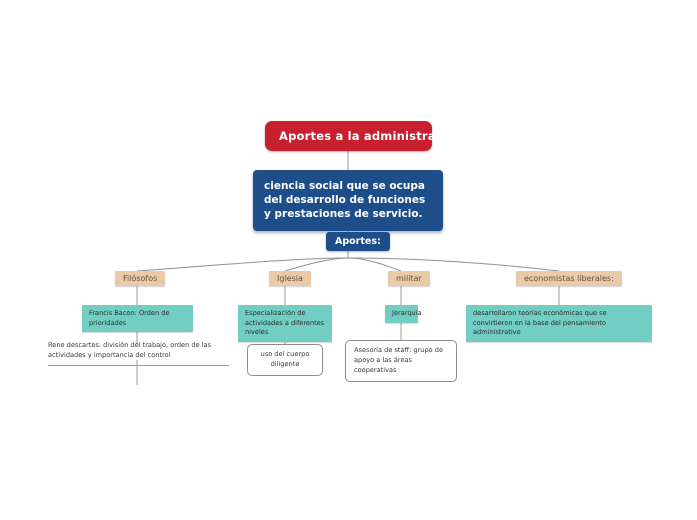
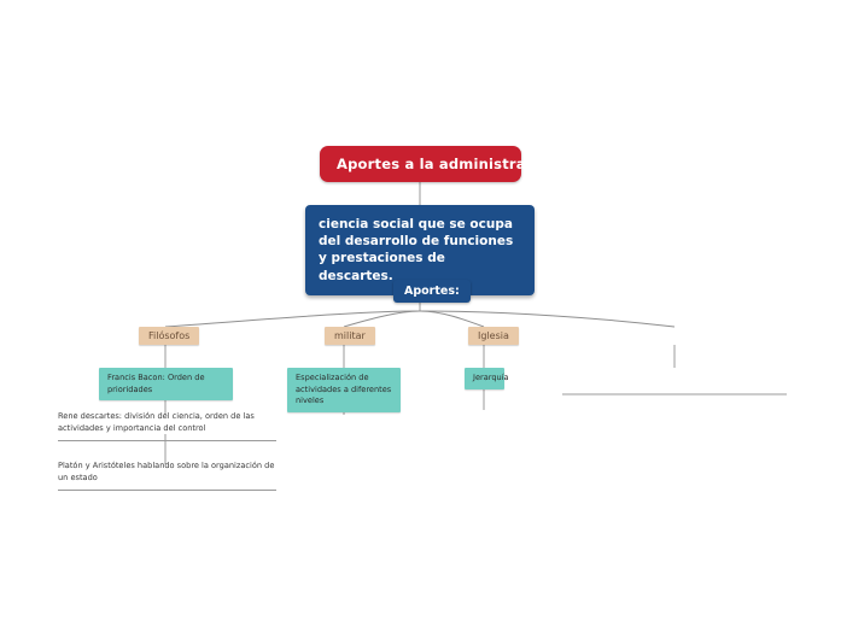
  Aportes a la administración
- ciencia social que se ocupa del desarrollo de funciones y prestaciones de servicio.
+ ciencia social que se ocupa del desarrollo de funciones y prestaciones de descartes.
  Aportes:
  Filósofos
  Francis Bacon: Orden de prioridades
- Rene descartes: división del trabajo, orden de las actividades y importancia del control
+ Rene descartes: división del ciencia, orden de las actividades y importancia del control
+ Platón y Aristóteles hablando sobre la organización de un estado
- Iglesia
+ militar
  Especialización de actividades a diferentes niveles
- uso del cuerpo diligente
- militar
+ Iglesia
  Jerarquía
- Asesoría de staff: grupo de apoyo a las áreas cooperativas
- economistas liberales:
- desarrollaron teorías económicas que se convirtieron en la base del pensamiento administrativo
